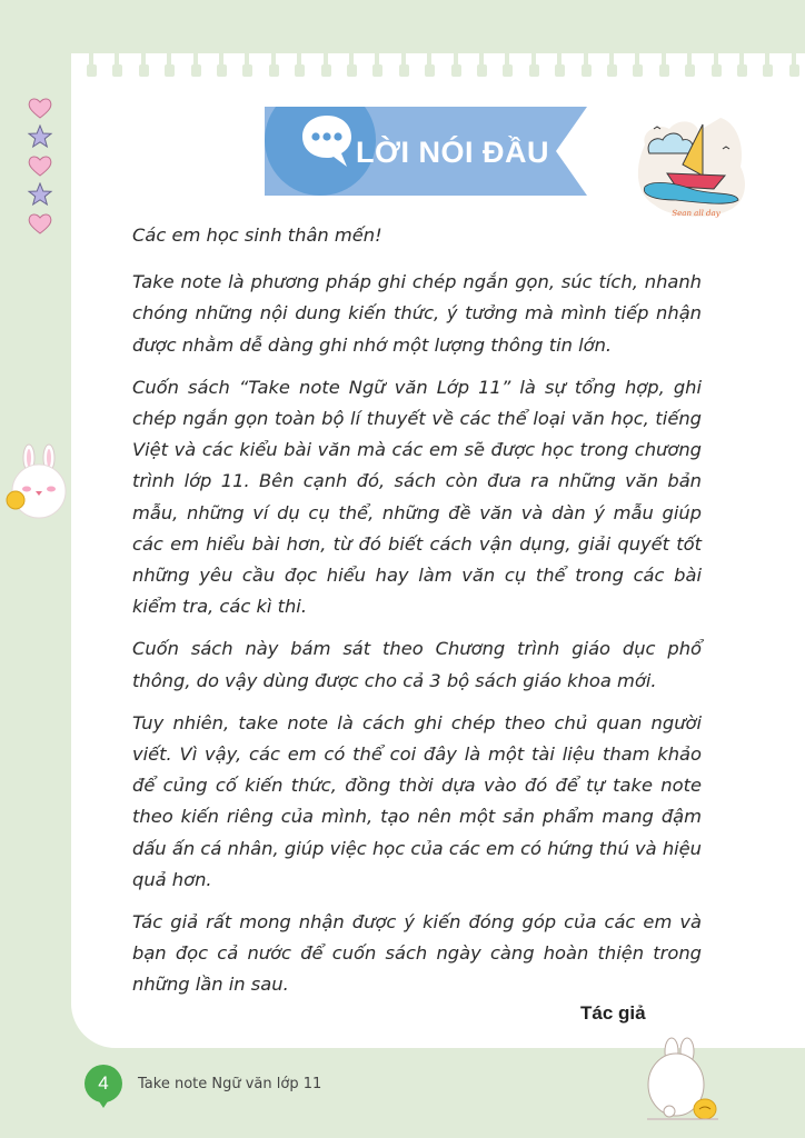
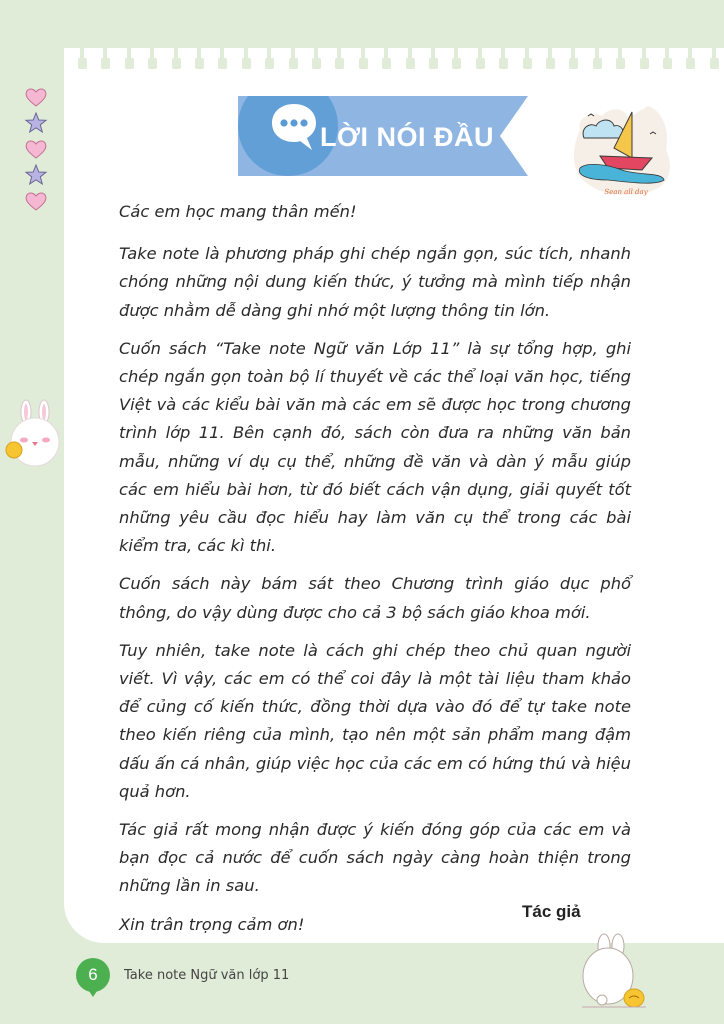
  LỜI NÓI ĐẦU
  Sean all day
- Các em học sinh thân mến!
+ Các em học mang thân mến!
  Take note là phương pháp ghi chép ngắn gọn, súc tích, nhanh chóng những nội dung kiến thức, ý tưởng mà mình tiếp nhận được nhằm dễ dàng ghi nhớ một lượng thông tin lớn.
  Cuốn sách “Take note Ngữ văn Lớp 11” là sự tổng hợp, ghi chép ngắn gọn toàn bộ lí thuyết về các thể loại văn học, tiếng Việt và các kiểu bài văn mà các em sẽ được học trong chương trình lớp 11. Bên cạnh đó, sách còn đưa ra những văn bản mẫu, những ví dụ cụ thể, những đề văn và dàn ý mẫu giúp các em hiểu bài hơn, từ đó biết cách vận dụng, giải quyết tốt những yêu cầu đọc hiểu hay làm văn cụ thể trong các bài kiểm tra, các kì thi.
  Cuốn sách này bám sát theo Chương trình giáo dục phổ thông, do vậy dùng được cho cả 3 bộ sách giáo khoa mới.
  Tuy nhiên, take note là cách ghi chép theo chủ quan người viết. Vì vậy, các em có thể coi đây là một tài liệu tham khảo để củng cố kiến thức, đồng thời dựa vào đó để tự take note theo kiến riêng của mình, tạo nên một sản phẩm mang đậm dấu ấn cá nhân, giúp việc học của các em có hứng thú và hiệu quả hơn.
  Tác giả rất mong nhận được ý kiến đóng góp của các em và bạn đọc cả nước để cuốn sách ngày càng hoàn thiện trong những lần in sau.
+ Xin trân trọng cảm ơn!
  Tác giả
- 4
+ 6
  Take note Ngữ văn lớp 11
